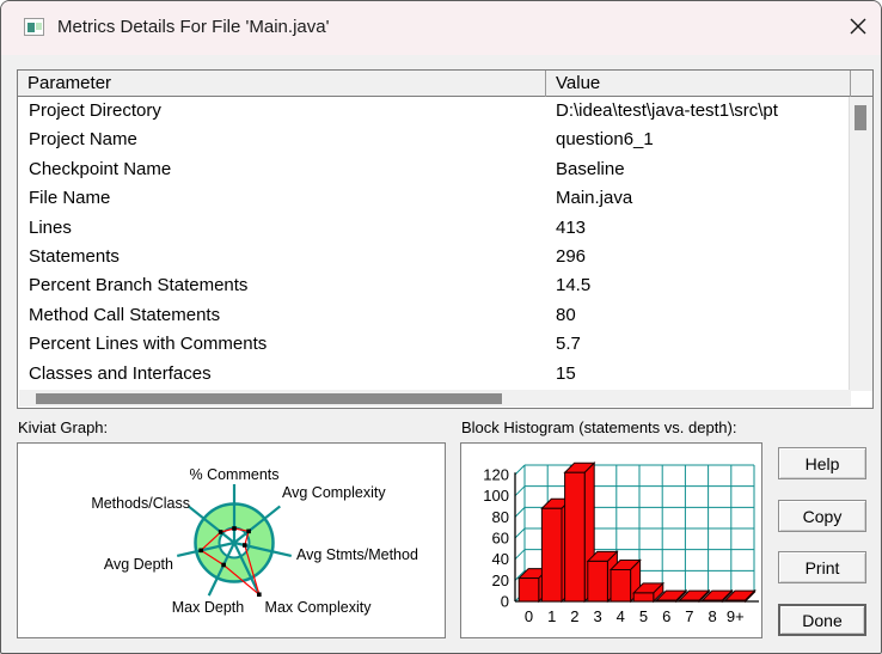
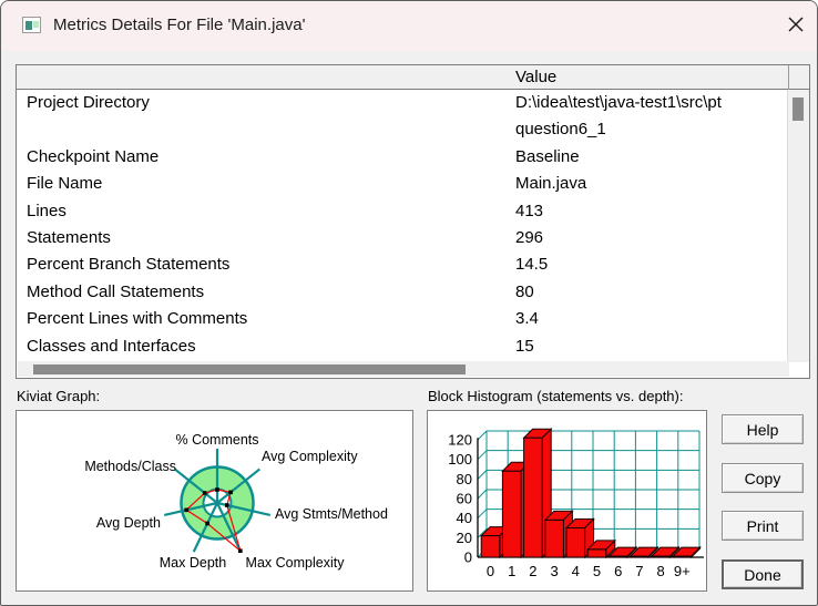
  Metrics Details For File 'Main.java'
- Parameter
  Value
  Project Directory
  D:\idea\test\java-test1\src\pt
- Project Name
  question6_1
  Checkpoint Name
  Baseline
  File Name
  Main.java
  Lines
  413
  Statements
  296
  Percent Branch Statements
  14.5
  Method Call Statements
  80
  Percent Lines with Comments
- 5.7
+ 3.4
  Classes and Interfaces
  15
  Kiviat Graph:
  % Comments
  Avg Complexity
  Avg Stmts/Method
  Max Complexity
  Max Depth
  Avg Depth
  Methods/Class
  Block Histogram (statements vs. depth):
  0
  20
  40
  60
  80
  100
  120
  0
  1
  2
  3
  4
  5
  6
  7
  8
  9+
  Help
  Copy
  Print
  Done
